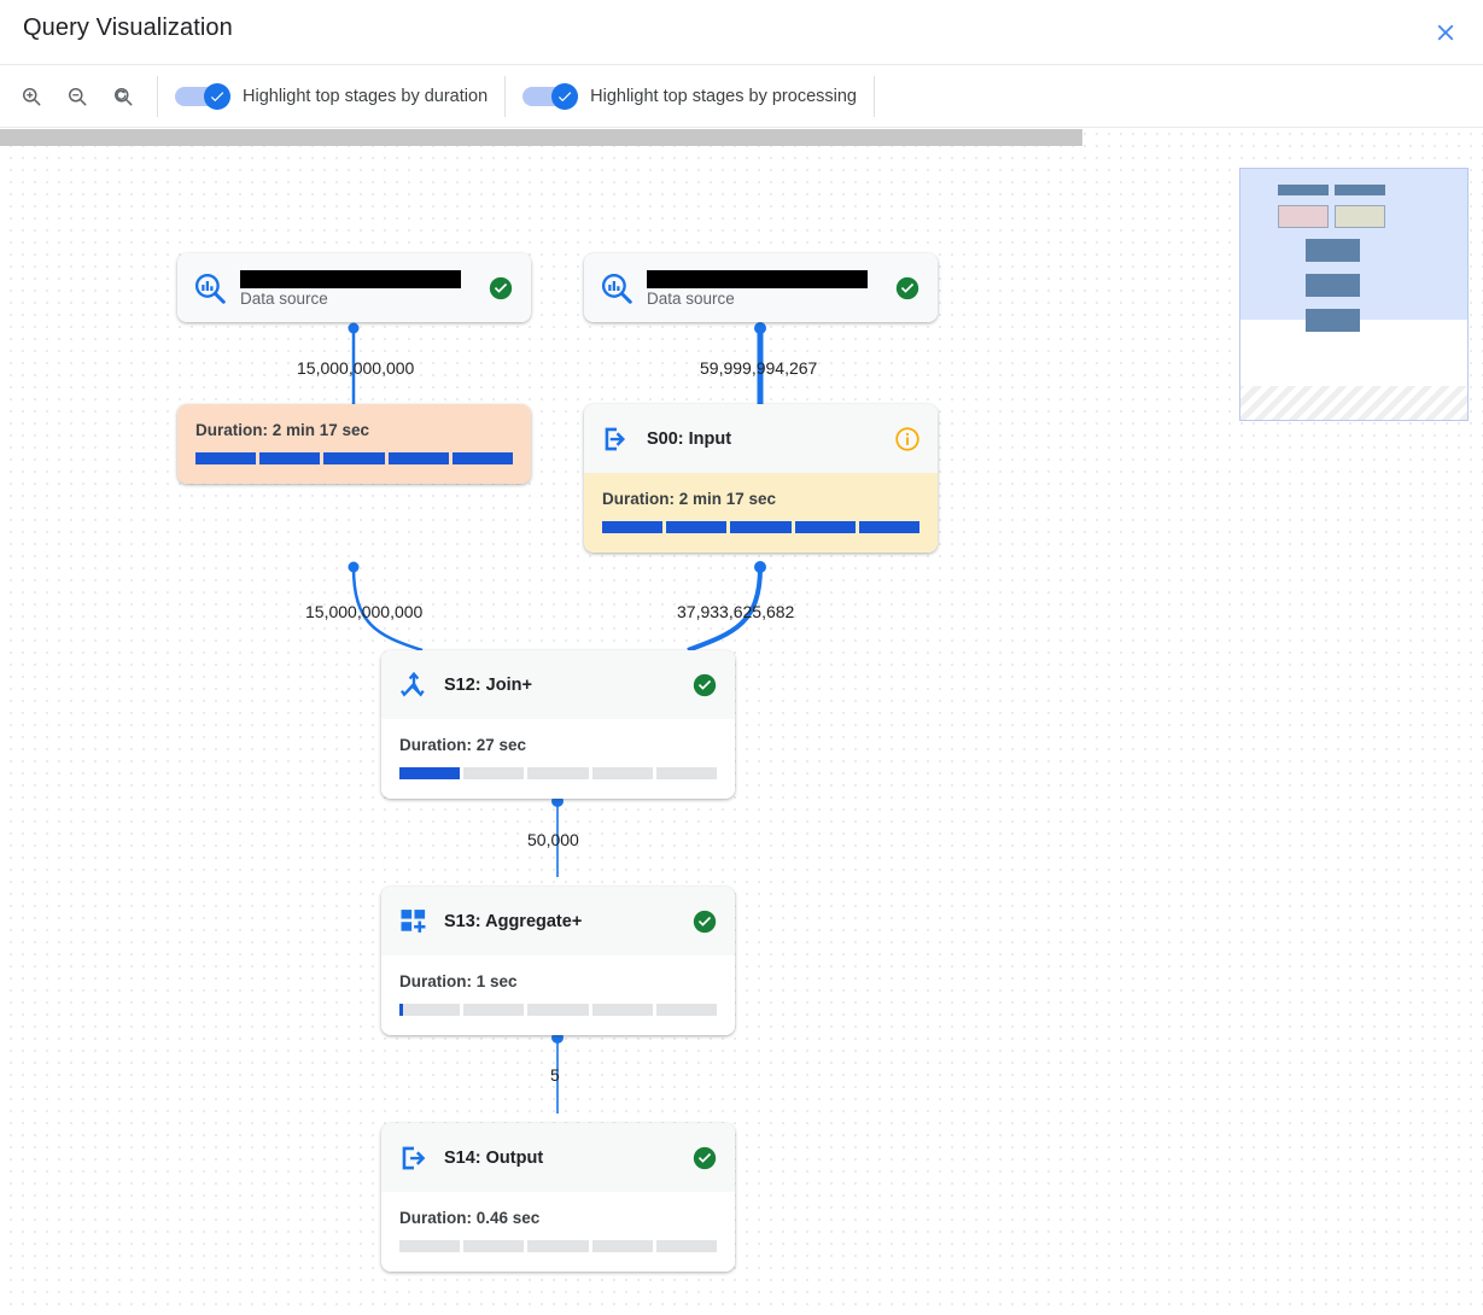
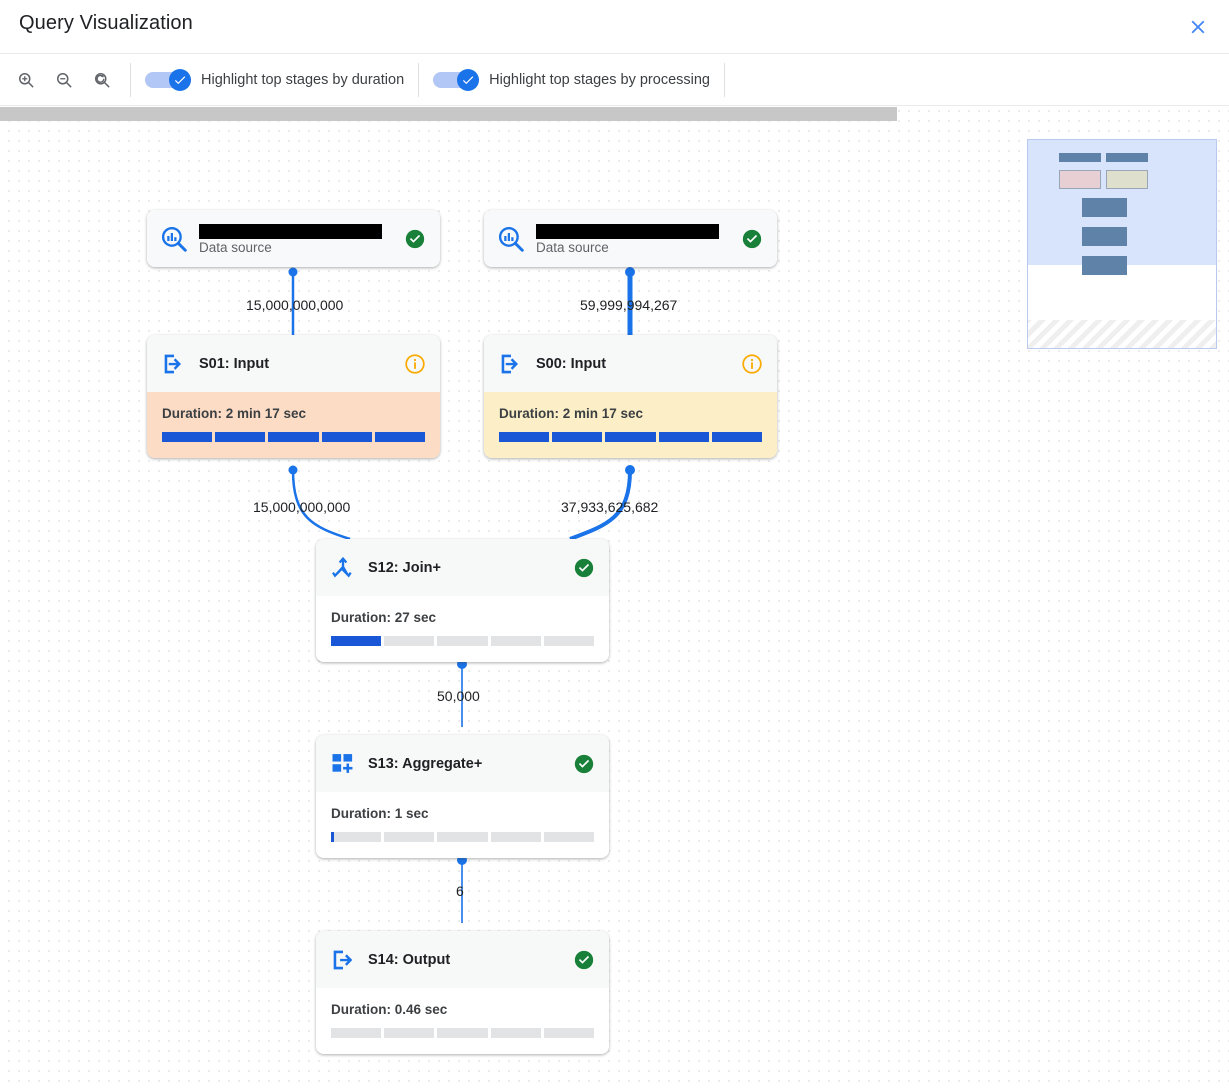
  Query Visualization
  Highlight top stages by duration
  Highlight top stages by processing
  15,000,000,000
  59,999,994,267
  15,000,000,000
  37,933,625,682
  50,000
- 5
+ 6
  Data source
  Data source
+ S01: Input
  Duration: 2 min 17 sec
  S00: Input
  Duration: 2 min 17 sec
  S12: Join+
  Duration: 27 sec
  S13: Aggregate+
  Duration: 1 sec
  S14: Output
  Duration: 0.46 sec
